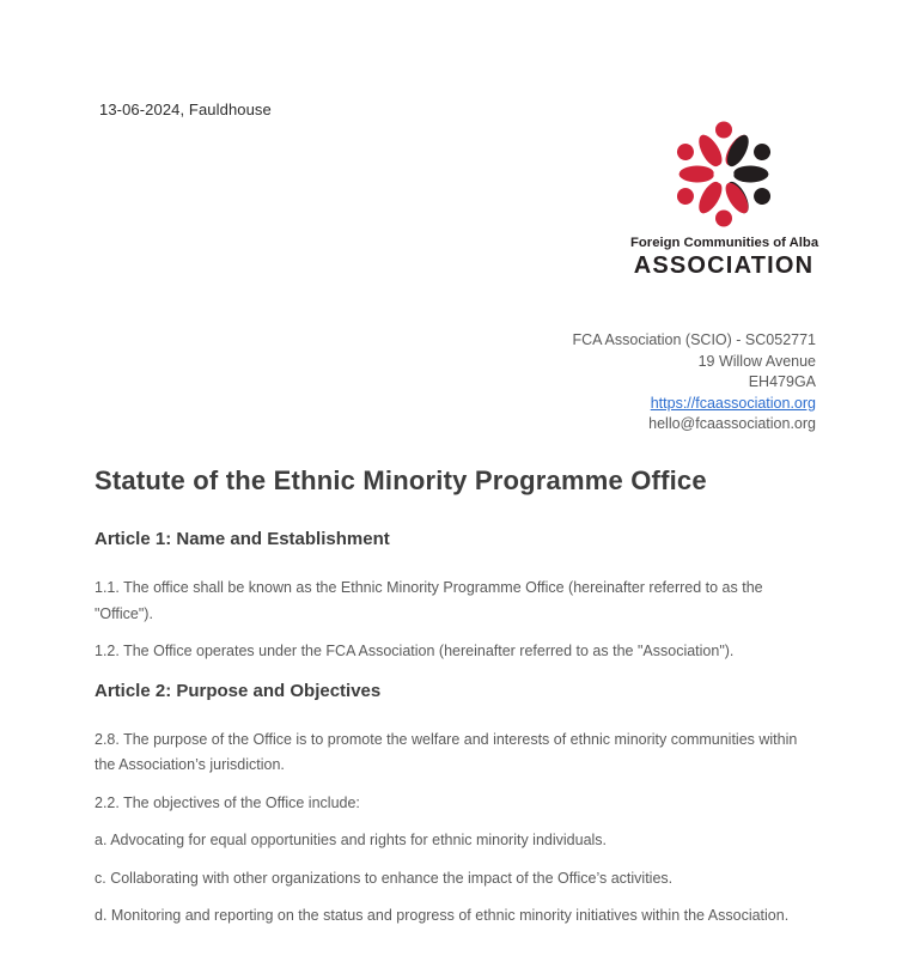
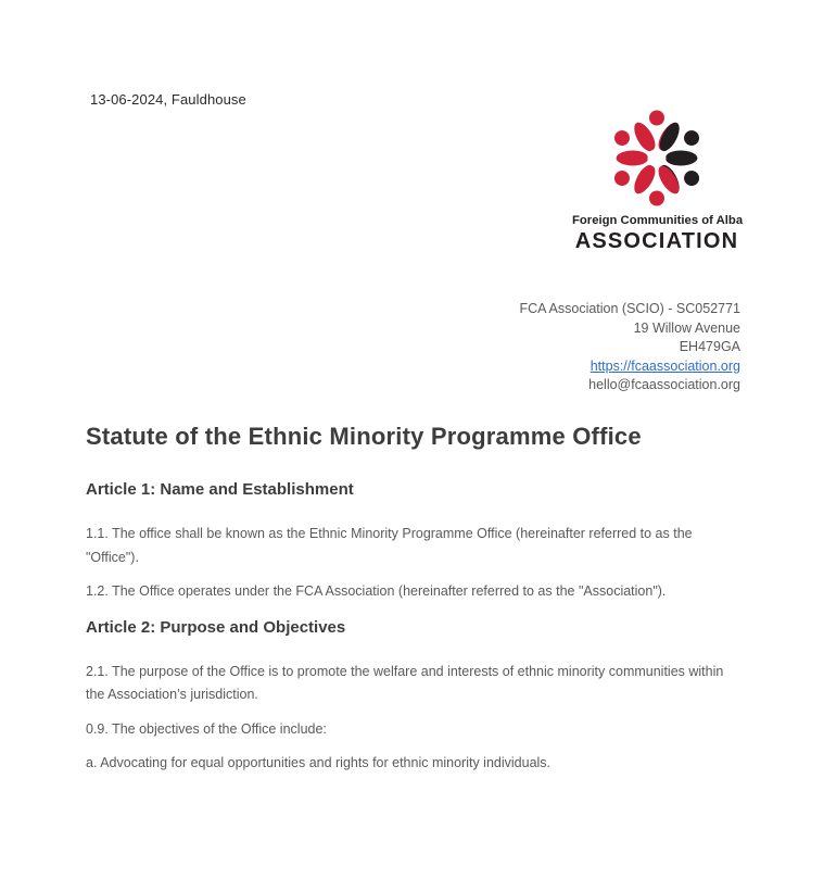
  13-06-2024, Fauldhouse
  Foreign Communities of Alba
  ASSOCIATION
  FCA Association (SCIO) - SC052771
  19 Willow Avenue
  EH479GA
  https://fcaassociation.org
  hello@fcaassociation.org
  Statute of the Ethnic Minority Programme Office
  Article 1: Name and Establishment
  1.1. The office shall be known as the Ethnic Minority Programme Office (hereinafter referred to as the "Office").
  1.2. The Office operates under the FCA Association (hereinafter referred to as the "Association").
  Article 2: Purpose and Objectives
- 2.8. The purpose of the Office is to promote the welfare and interests of ethnic minority communities within the Association’s jurisdiction.
+ 2.1. The purpose of the Office is to promote the welfare and interests of ethnic minority communities within the Association’s jurisdiction.
- 2.2. The objectives of the Office include:
+ 0.9. The objectives of the Office include:
  a. Advocating for equal opportunities and rights for ethnic minority individuals.
- c. Collaborating with other organizations to enhance the impact of the Office’s activities.
- d. Monitoring and reporting on the status and progress of ethnic minority initiatives within the Association.
